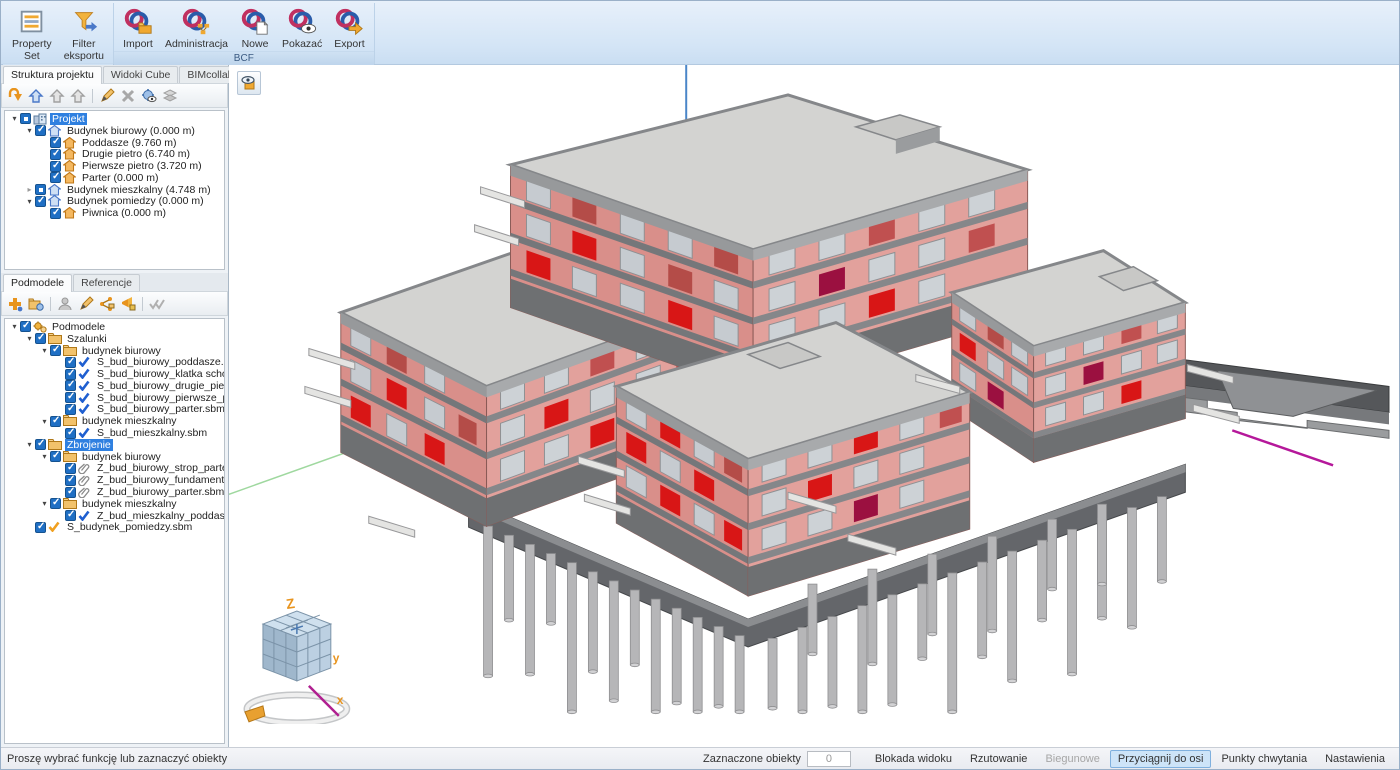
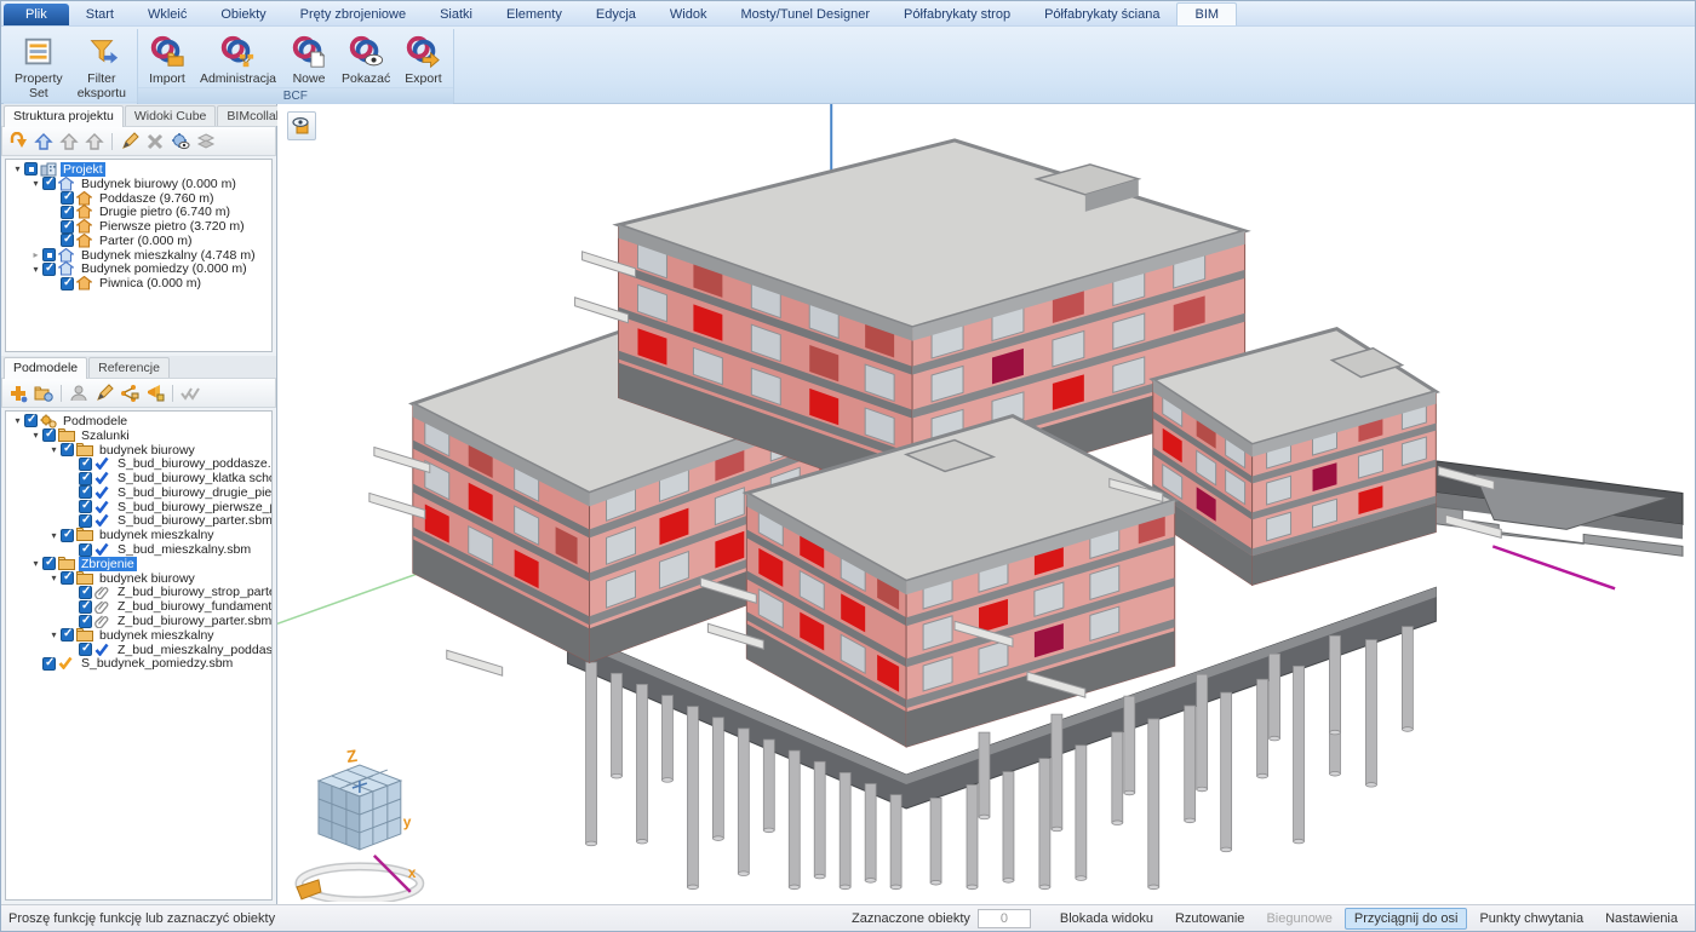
+ Plik
+ Start
+ Wkleić
+ Obiekty
+ Pręty zbrojeniowe
+ Siatki
+ Elementy
+ Edycja
+ Widok
+ Mosty/Tunel Designer
+ Półfabrykaty strop
+ Półfabrykaty ściana
+ BIM
  Property
  Set
  Filter
  eksportu
  Import
  Administracja
  Nowe
  Pokazać
  Export
  BCF
  Struktura projektu
  Widoki Cube
  ▾
  Projekt
  ▾
  Budynek biurowy (0.000 m)
  Poddasze (9.760 m)
  Drugie pietro (6.740 m)
  Pierwsze pietro (3.720 m)
  Parter (0.000 m)
  ▸
  Budynek mieszkalny (4.748 m)
  ▾
  Budynek pomiedzy (0.000 m)
  Piwnica (0.000 m)
  Podmodele
  Referencje
  ▾
  Podmodele
  ▾
  Szalunki
  ▾
  budynek biurowy
  S_bud_biurowy_poddasze.
  S_bud_biurowy_klatka sch
  S_bud_biurowy_drugie_pie
  S_bud_biurowy_parter.sbm
  ▾
  budynek mieszkalny
  S_bud_mieszkalny.sbm
  ▾
  Zbrojenie
  ▾
  budynek biurowy
  Z_bud_biurowy_strop_part
  Z_bud_biurowy_fundament
  Z_bud_biurowy_parter.sbm
  ▾
  budynek mieszkalny
  Z_bud_mieszkalny_poddas
  S_budynek_pomiedzy.sbm
  y
  x
- Proszę wybrać funkcję lub zaznaczyć obiekty
+ Proszę funkcję funkcję lub zaznaczyć obiekty
  Zaznaczone obiekty
  0
  Blokada widoku
  Rzutowanie
  Biegunowe
  Przyciągnij do osi
  Punkty chwytania
  Nastawienia
